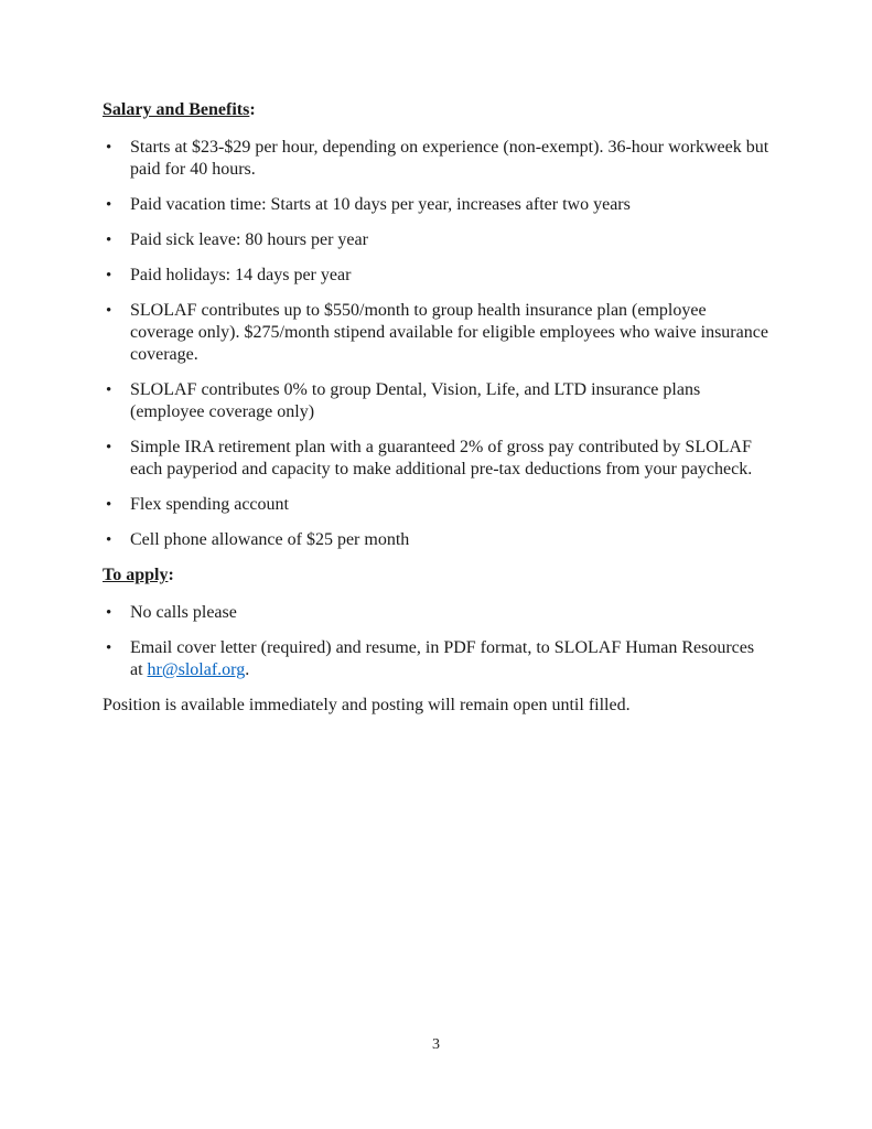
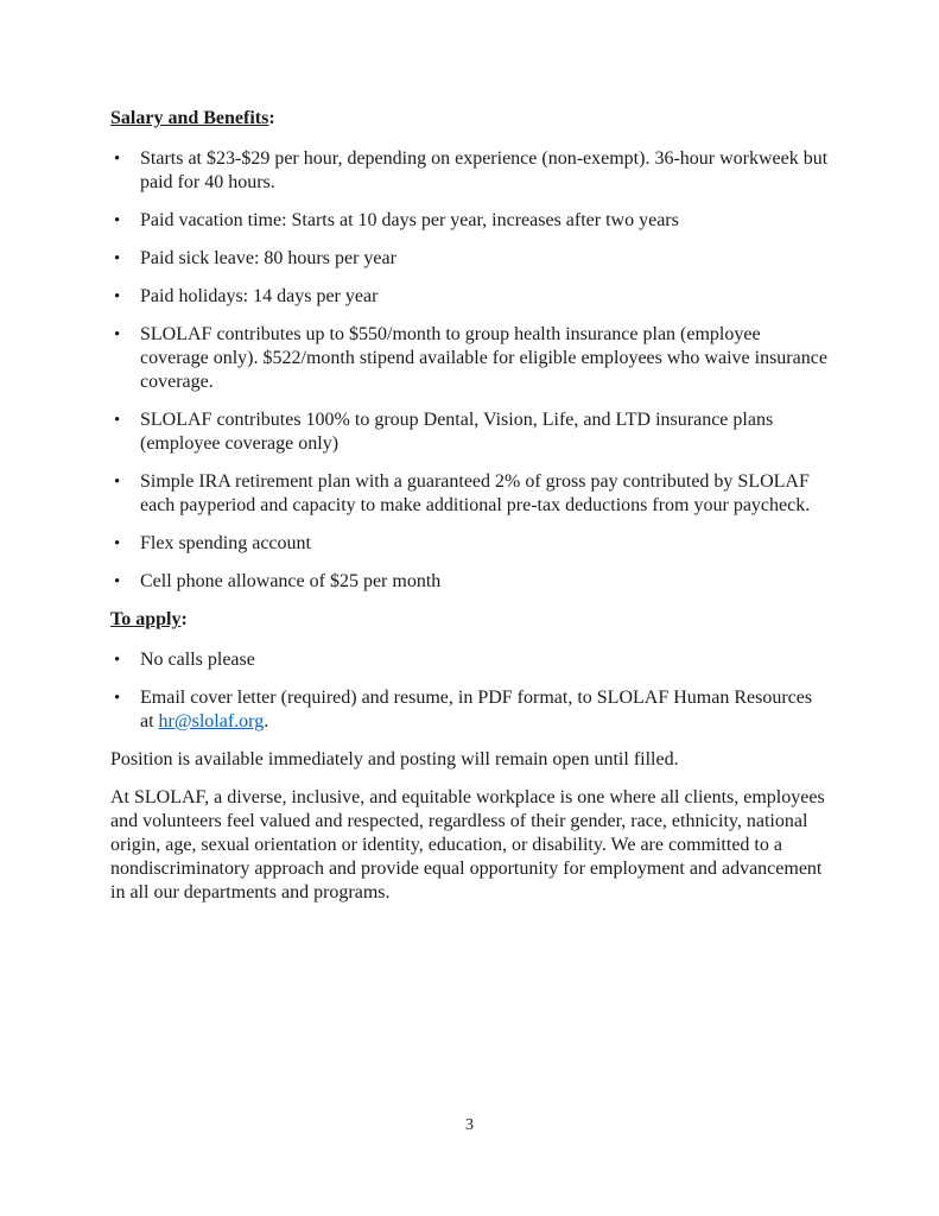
  Salary and Benefits:
  •
  Starts at $23-$29 per hour, depending on experience (non-exempt). 36-hour workweek but paid for 40 hours.
  •
  Paid vacation time: Starts at 10 days per year, increases after two years
  •
  Paid sick leave: 80 hours per year
  •
  Paid holidays: 14 days per year
  •
- SLOLAF contributes up to $550/month to group health insurance plan (employee coverage only). $275/month stipend available for eligible employees who waive insurance coverage.
+ SLOLAF contributes up to $550/month to group health insurance plan (employee coverage only). $522/month stipend available for eligible employees who waive insurance coverage.
  •
- SLOLAF contributes 0% to group Dental, Vision, Life, and LTD insurance plans (employee coverage only)
+ SLOLAF contributes 100% to group Dental, Vision, Life, and LTD insurance plans (employee coverage only)
  •
  Simple IRA retirement plan with a guaranteed 2% of gross pay contributed by SLOLAF each payperiod and capacity to make additional pre-tax deductions from your paycheck.
  •
  Flex spending account
  •
  Cell phone allowance of $25 per month
  To apply:
  •
  No calls please
  •
  Email cover letter (required) and resume, in PDF format, to SLOLAF Human Resources at hr@slolaf.org.
  Position is available immediately and posting will remain open until filled.
+ At SLOLAF, a diverse, inclusive, and equitable workplace is one where all clients, employees and volunteers feel valued and respected, regardless of their gender, race, ethnicity, national origin, age, sexual orientation or identity, education, or disability. We are committed to a nondiscriminatory approach and provide equal opportunity for employment and advancement in all our departments and programs.
  3
